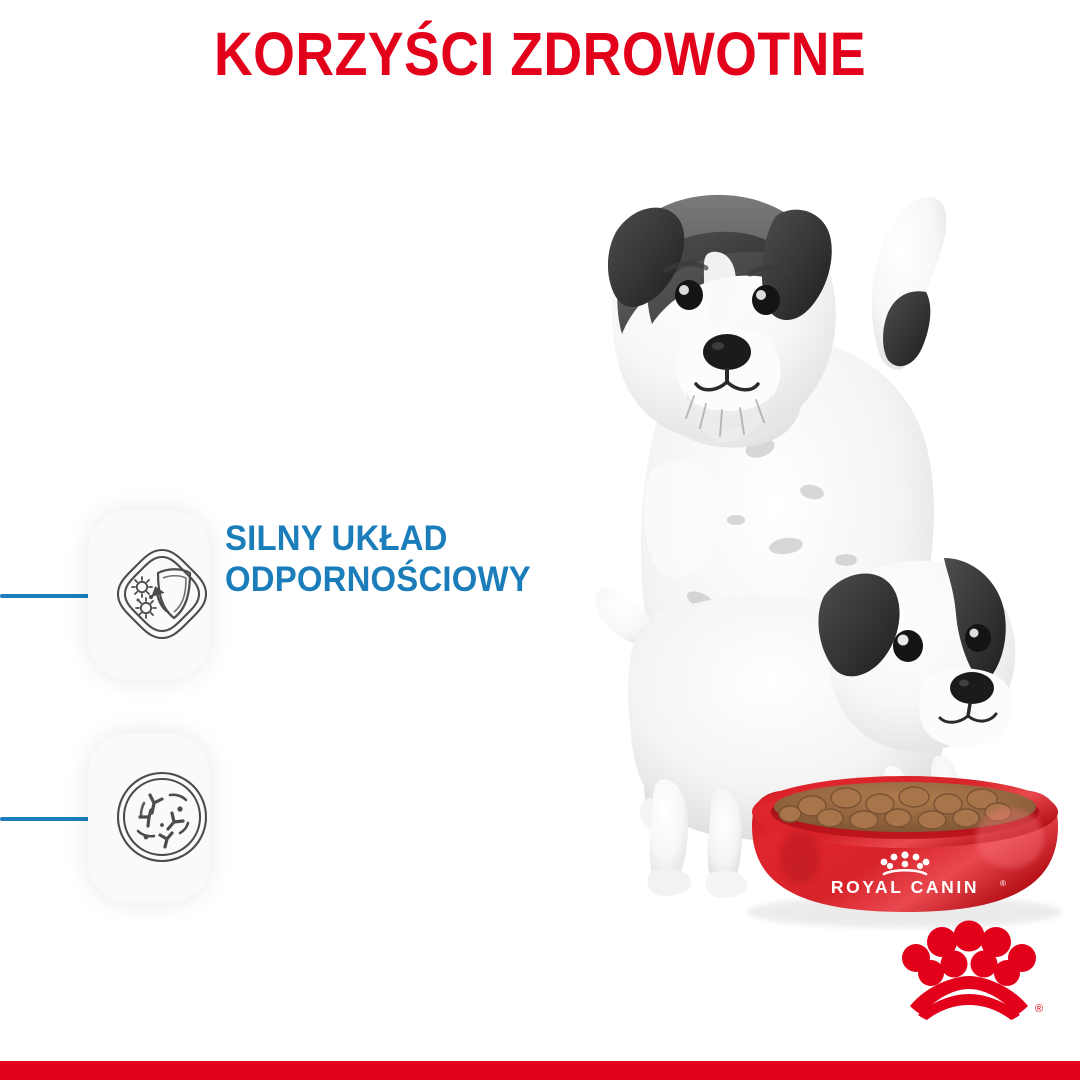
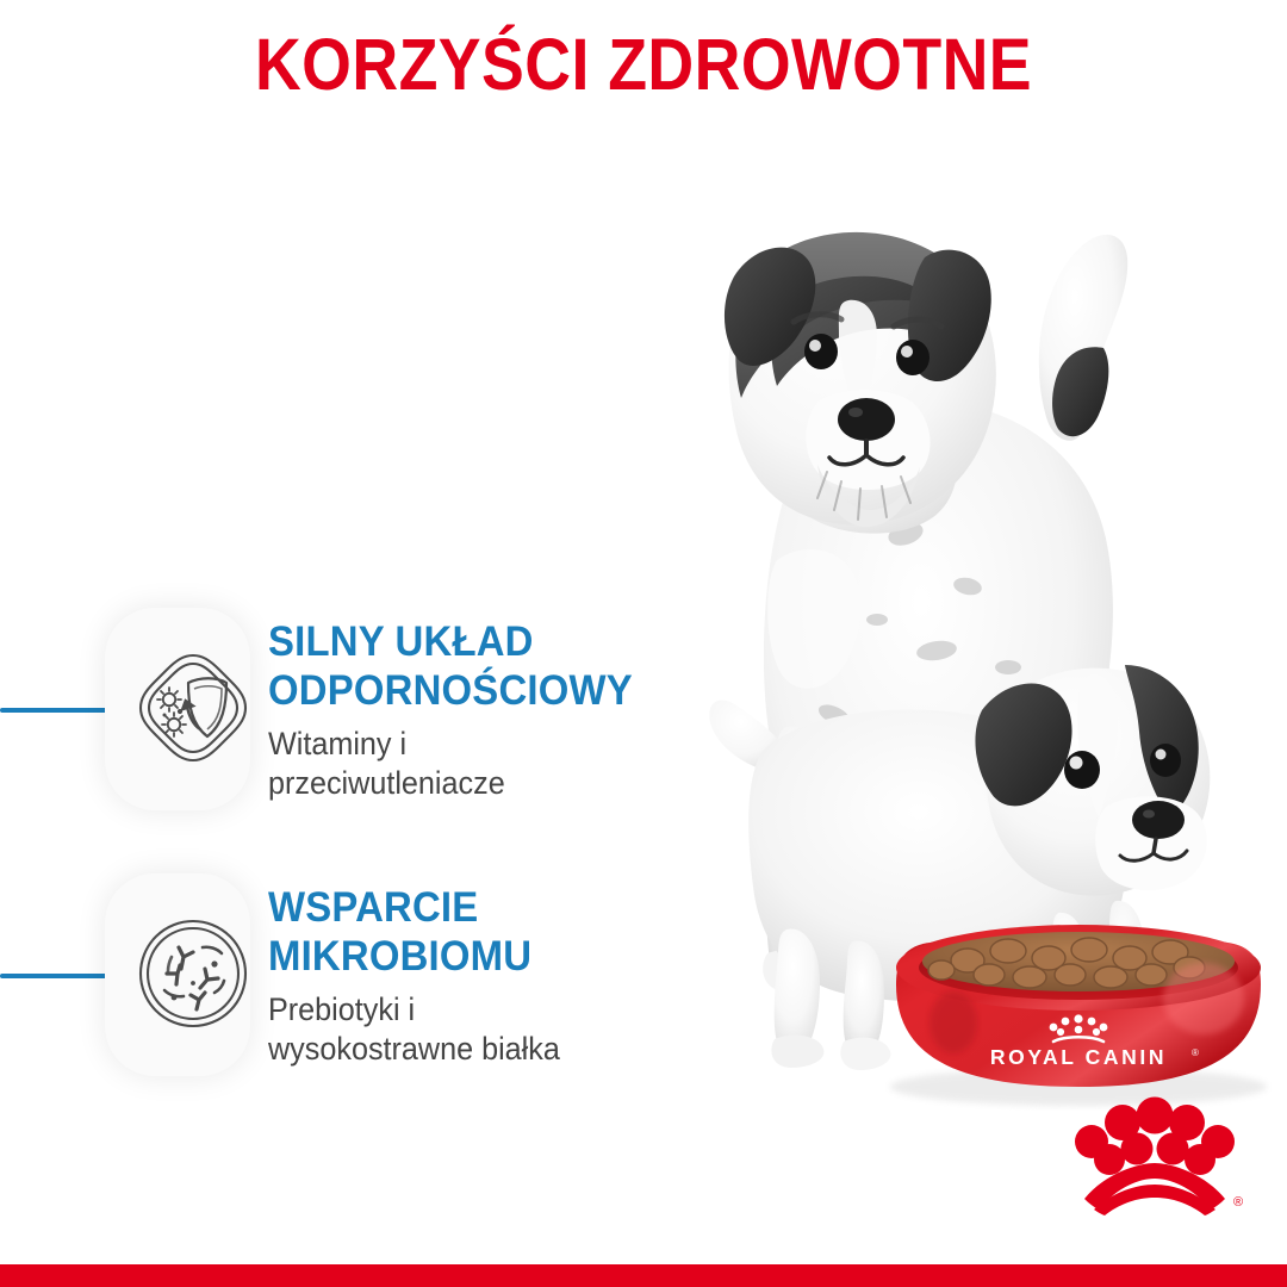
  KORZYŚCI ZDROWOTNE
  ROYAL CANIN
  ®
  SILNY UKŁAD
  ODPORNOŚCIOWY
+ Witaminy i
+ przeciwutleniacze
+ WSPARCIE
+ MIKROBIOMU
+ Prebiotyki i
+ wysokostrawne białka
  ®
